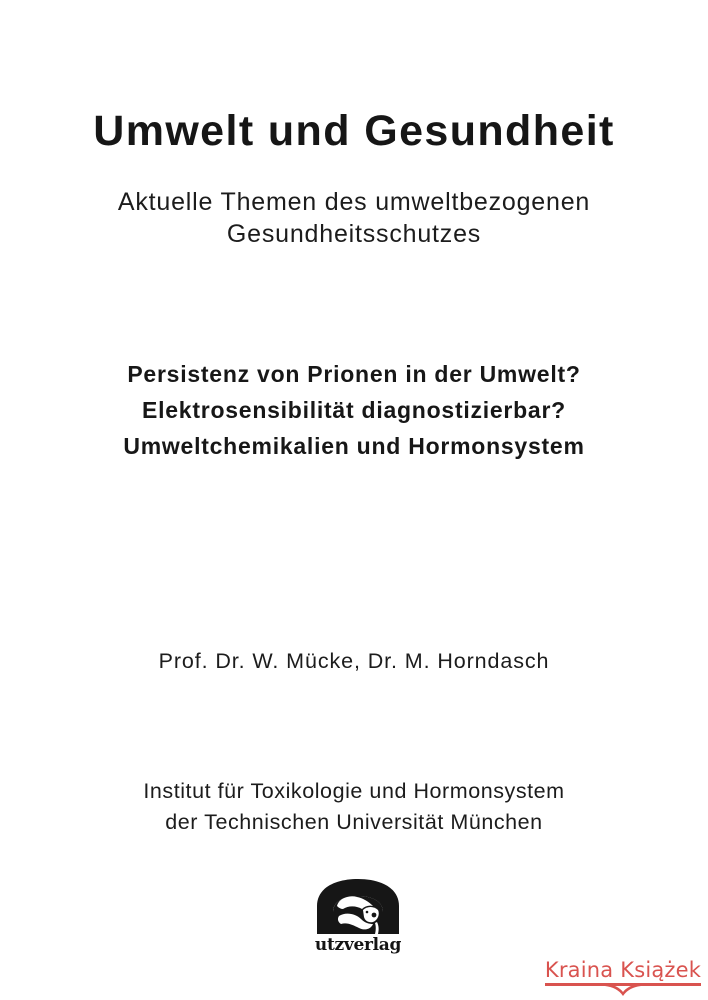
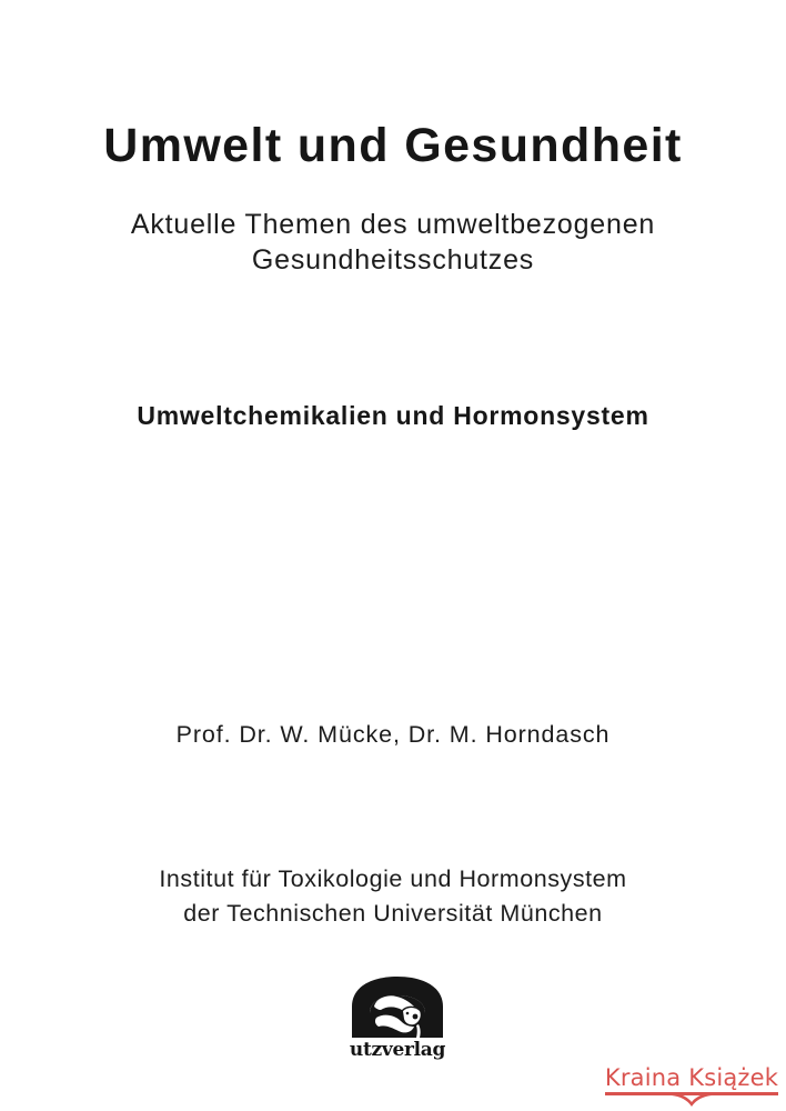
  Umwelt und Gesundheit
  Aktuelle Themen des umweltbezogenen
  Gesundheitsschutzes
- Persistenz von Prionen in der Umwelt?
- Elektrosensibilität diagnostizierbar?
  Umweltchemikalien und Hormonsystem
  Prof. Dr. W. Mücke, Dr. M. Horndasch
  Institut für Toxikologie und Hormonsystem
  der Technischen Universität München
  utzverlag
  Kraina Książek
